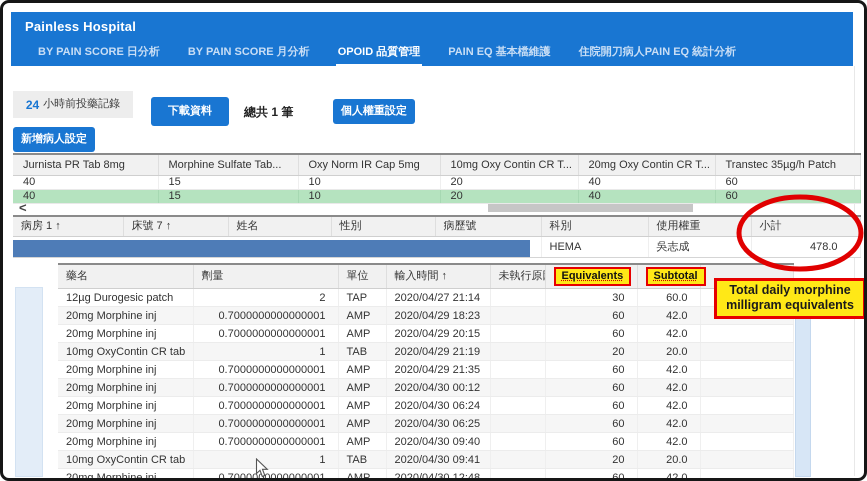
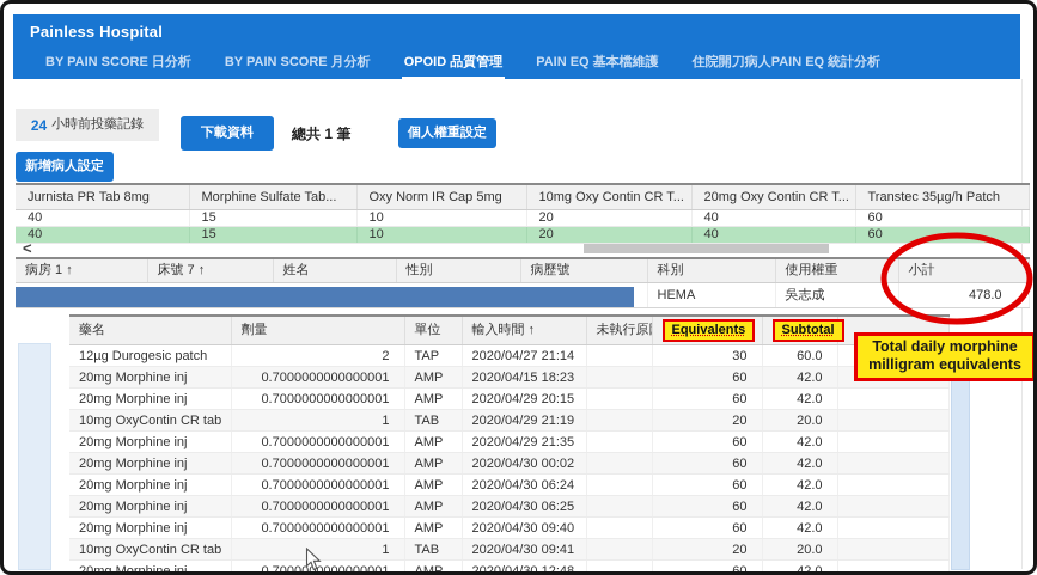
  Painless Hospital
  BY PAIN SCORE 日分析
  BY PAIN SCORE 月分析
  OPOID 品質管理
  PAIN EQ 基本檔維護
  住院開刀病人PAIN EQ 統計分析
  24
  小時前投藥記錄
  下載資料
  總共 1 筆
  個人權重設定
  新增病人設定
  Jurnista PR Tab 8mg	Morphine Sulfate Tab...	Oxy Norm IR Cap 5mg	10mg Oxy Contin CR T...	20mg Oxy Contin CR T...	Transtec 35µg/h Patch
  40	15	10	20	40	60
  40	15	10	20	40	60
  <
  病房 1 ↑	床號 7 ↑	姓名	性別	病歷號	科別	使用權重	小計
  	HEMA	吳志成	478.0
  藥名	劑量	單位	輸入時間 ↑	未執行原	Equivalents	Subtotal
  12µg Durogesic patch	2	TAP	2020/04/27 21:14		30	60.0
- 20mg Morphine inj	0.7000000000000001	AMP	2020/04/29 18:23		60	42.0
+ 20mg Morphine inj	0.7000000000000001	AMP	2020/04/15 18:23		60	42.0
  20mg Morphine inj	0.7000000000000001	AMP	2020/04/29 20:15		60	42.0
  10mg OxyContin CR tab	1	TAB	2020/04/29 21:19		20	20.0
  20mg Morphine inj	0.7000000000000001	AMP	2020/04/29 21:35		60	42.0
- 20mg Morphine inj	0.7000000000000001	AMP	2020/04/30 00:12		60	42.0
+ 20mg Morphine inj	0.7000000000000001	AMP	2020/04/30 00:02		60	42.0
  20mg Morphine inj	0.7000000000000001	AMP	2020/04/30 06:24		60	42.0
  20mg Morphine inj	0.7000000000000001	AMP	2020/04/30 06:25		60	42.0
  20mg Morphine inj	0.7000000000000001	AMP	2020/04/30 09:40		60	42.0
  10mg OxyContin CR tab	1	TAB	2020/04/30 09:41		20	20.0
  20mg Morphine inj	0.7000000000000001	AMP	2020/04/30 12:48		60	42.0
  Total daily morphine milligram equivalents
